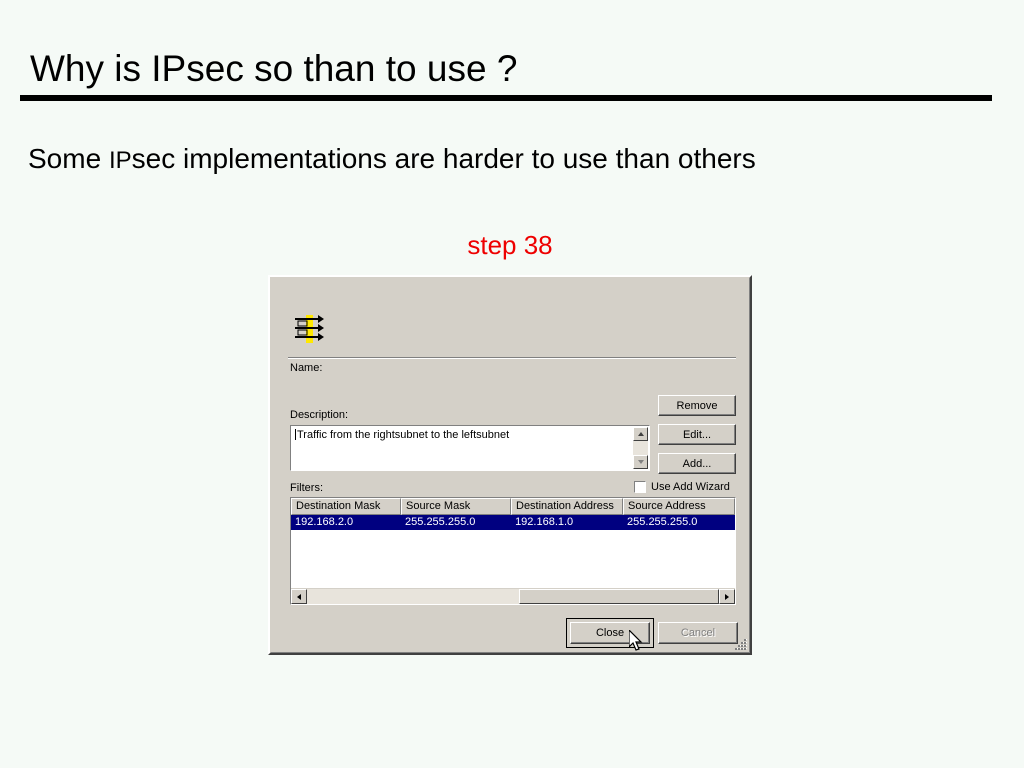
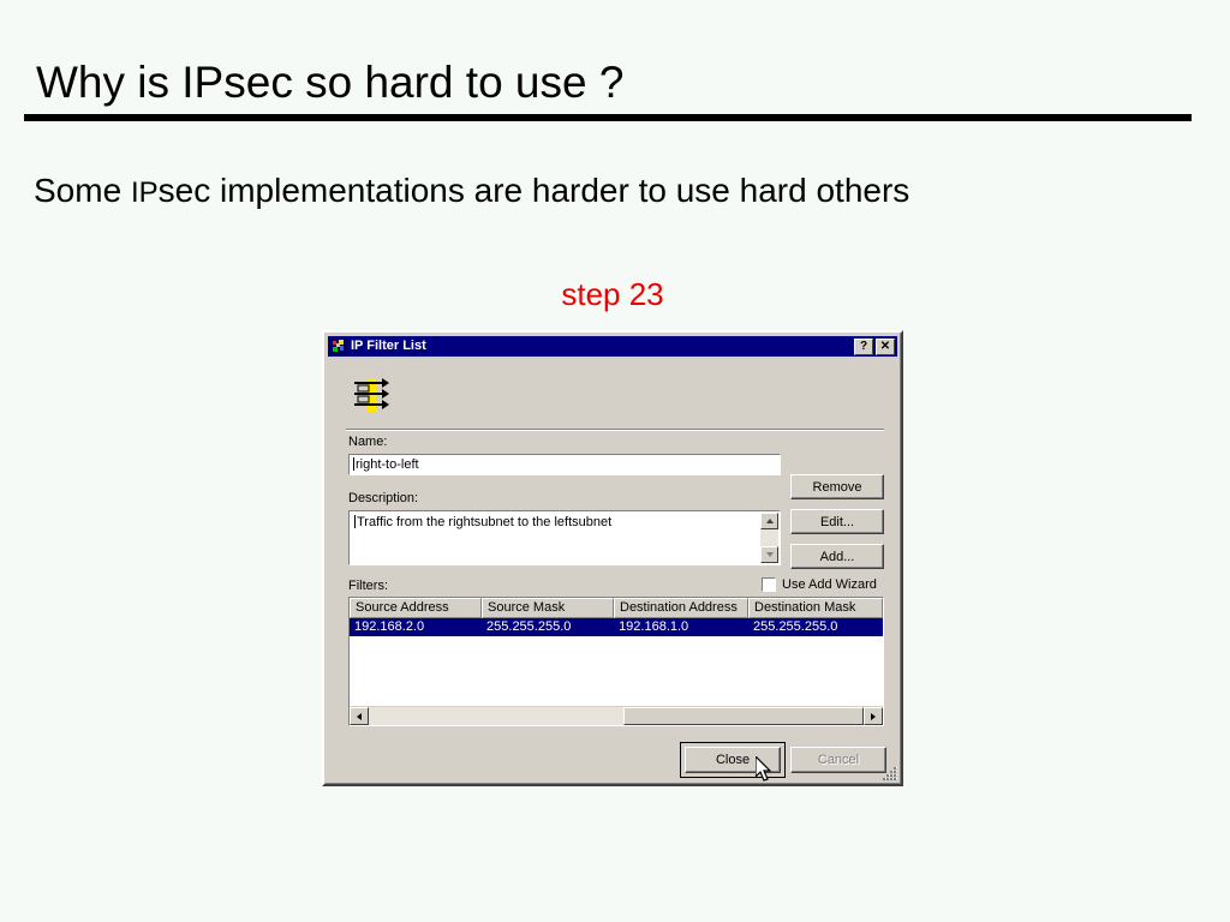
- Why is IPsec so than to use ?
+ Why is IPsec so hard to use ?
- Some IPsec implementations are harder to use than others
+ Some IPsec implementations are harder to use hard others
- step 38
+ step 23
+ IP Filter List
+ ?
+ ✕
  Name:
+ right-to-left
  Description:
  Traffic from the rightsubnet to the leftsubnet
  Remove
  Edit...
  Add...
  Filters:
  Use Add Wizard
- Destination Mask
+ Source Address
  Source Mask
  Destination Address
- Source Address
+ Destination Mask
  192.168.2.0
  255.255.255.0
  192.168.1.0
  255.255.255.0
  Close
  Cancel
